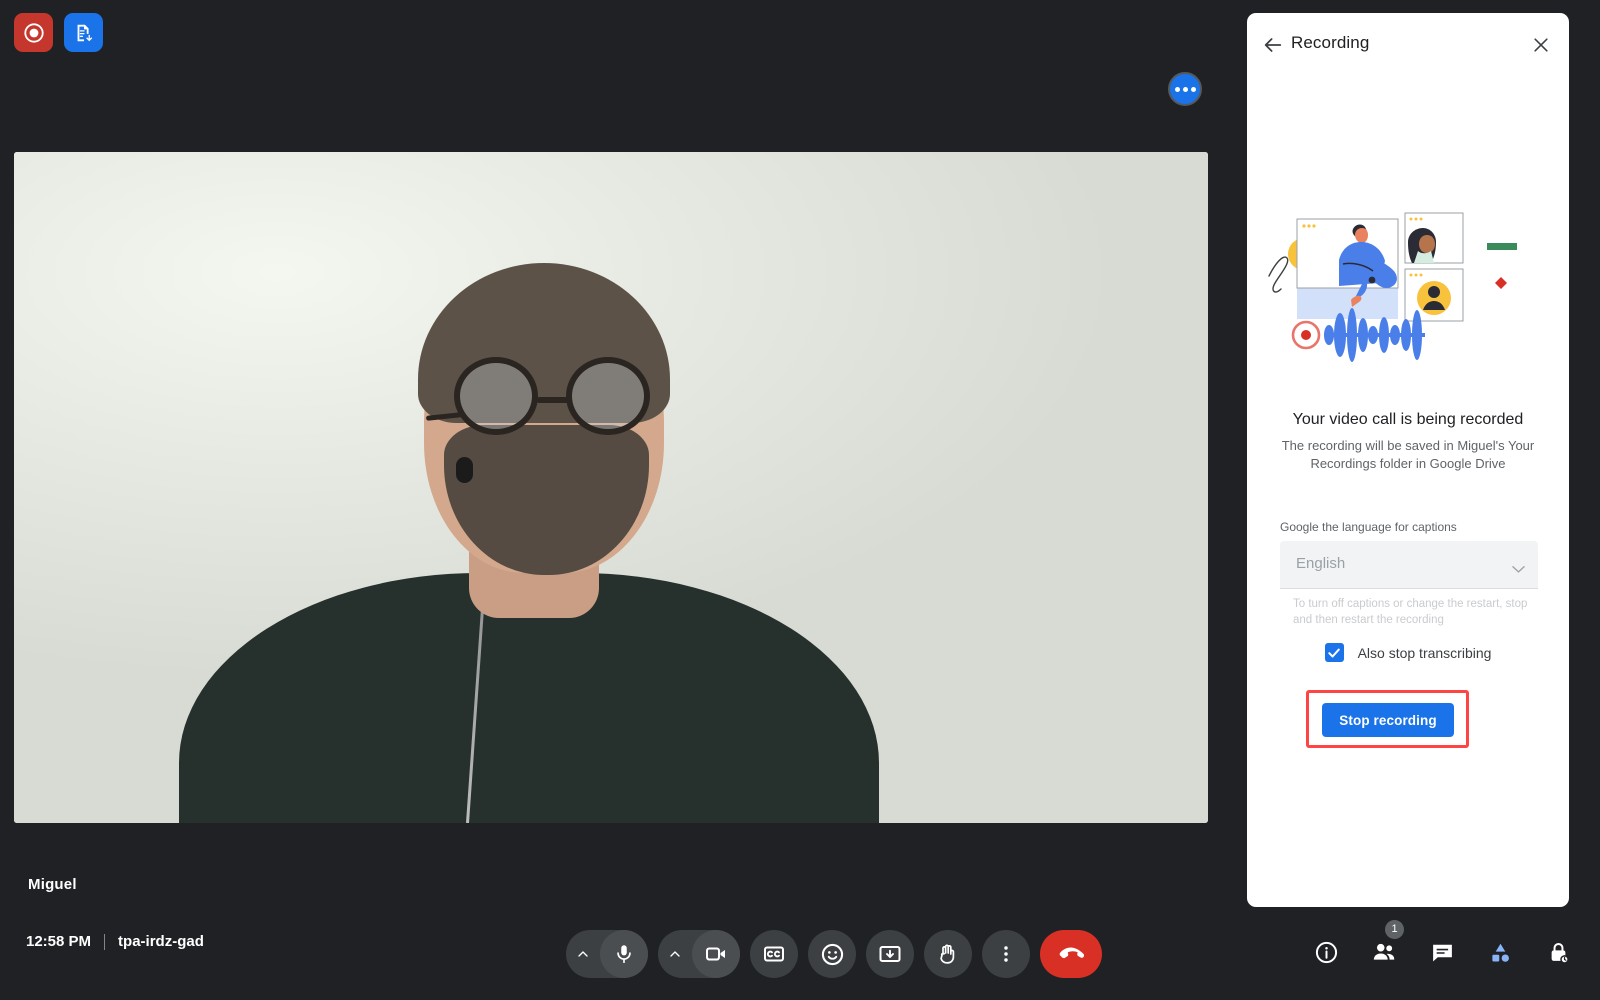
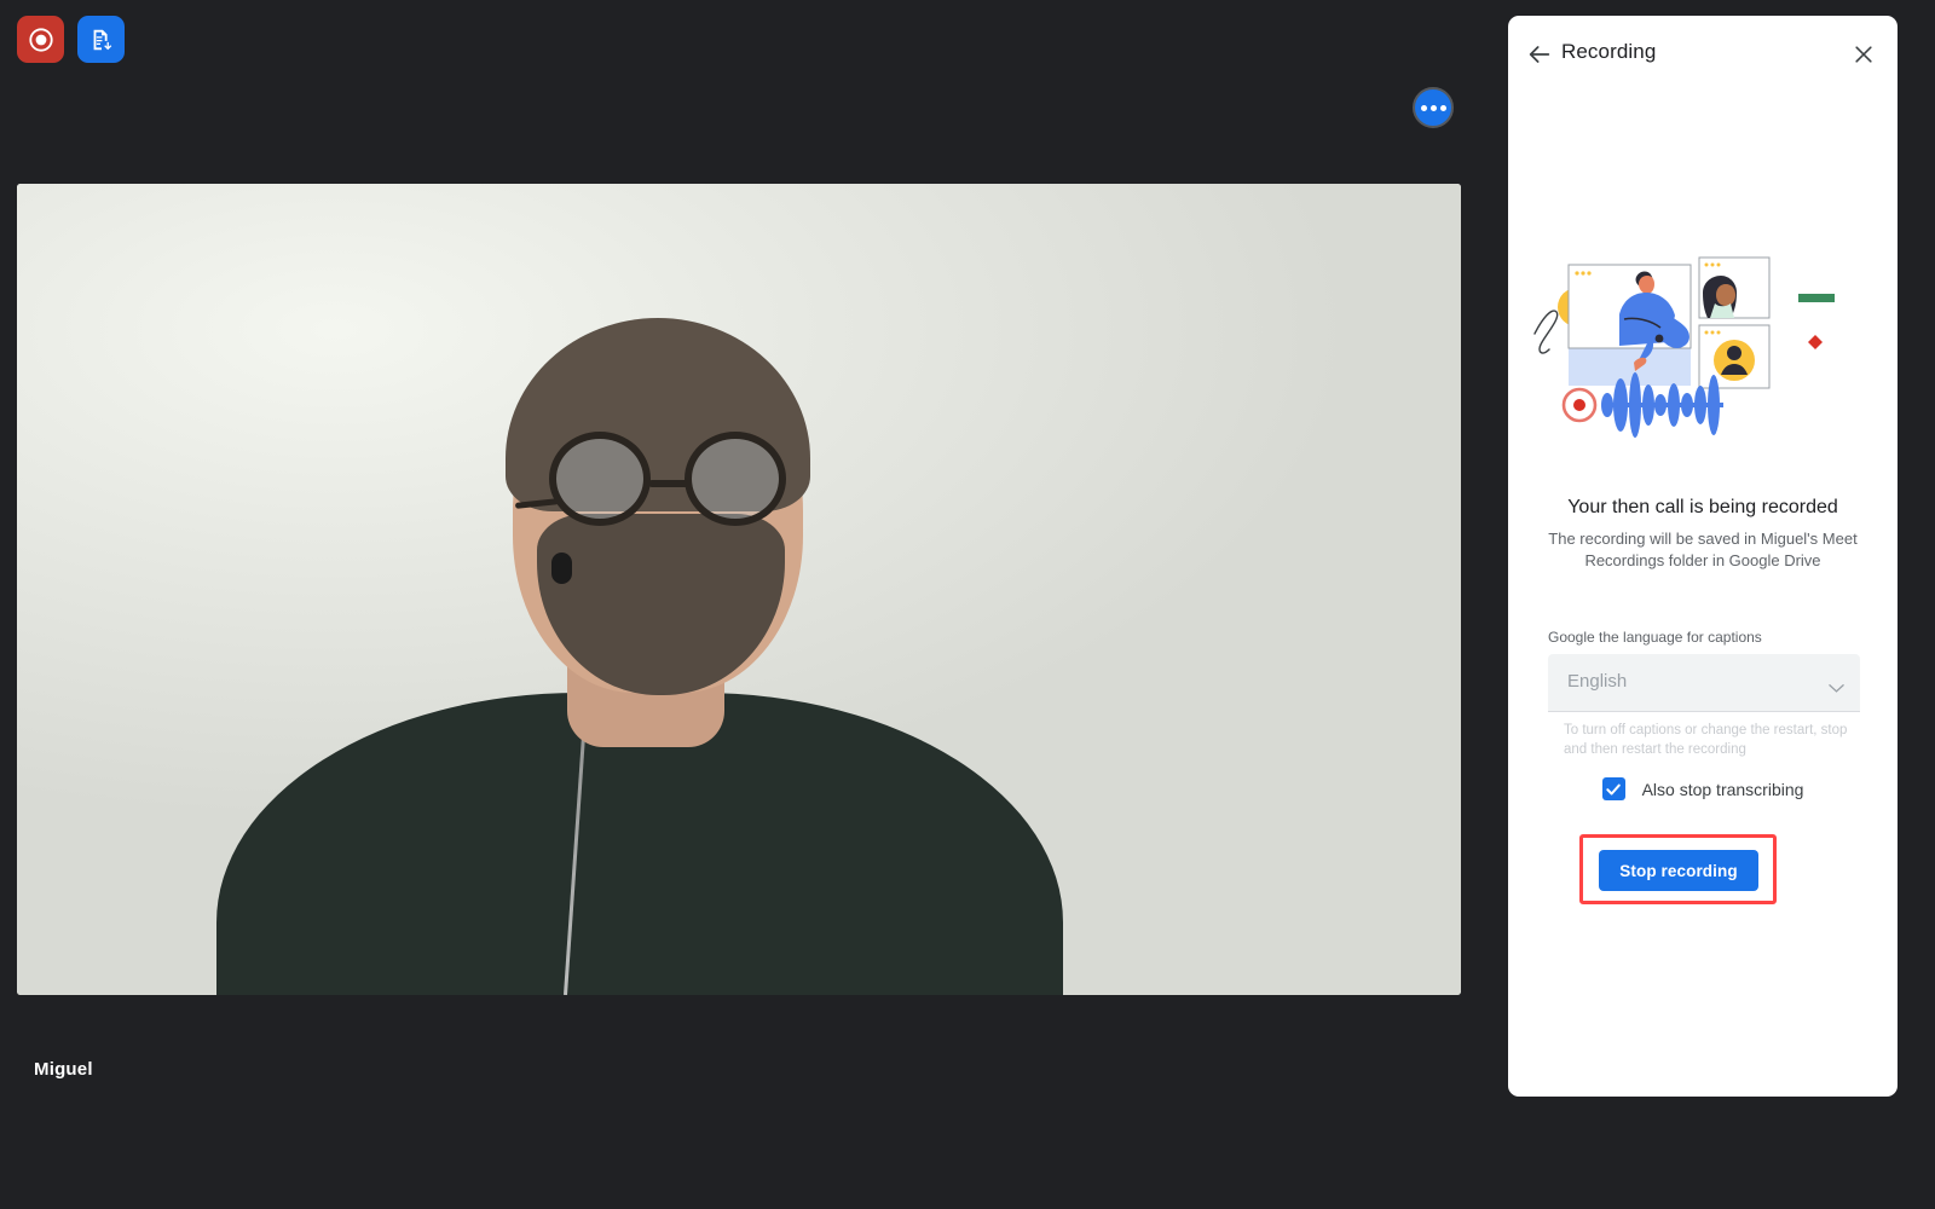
  Miguel
- 12:58 PM
- tpa-irdz-gad
- 1
  Recording
- Your video call is being recorded
+ Your then call is being recorded
- The recording will be saved in Miguel's Your Recordings folder in Google Drive
+ The recording will be saved in Miguel's Meet Recordings folder in Google Drive
  Google the language for captions
  English
  To turn off captions or change the restart, stop and then restart the recording
  Also stop transcribing
  Stop recording
